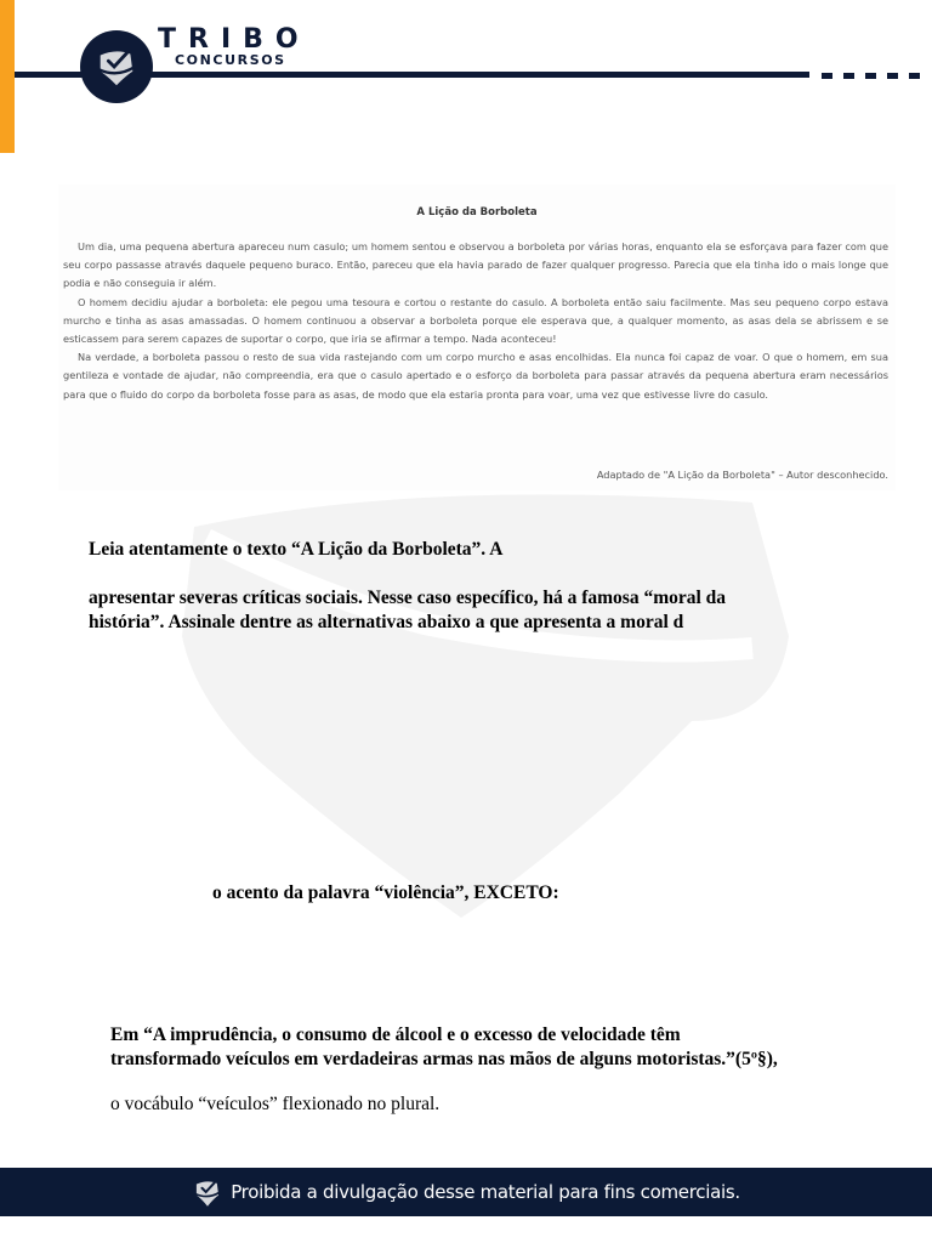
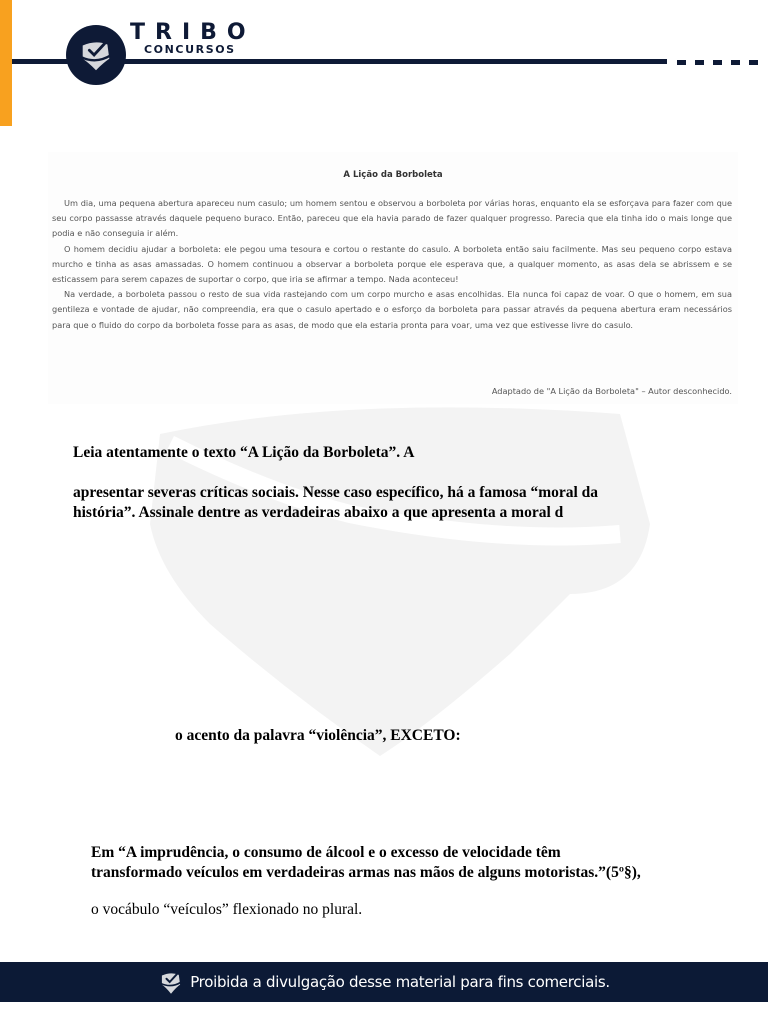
  TRIBO
  CONCURSOS
  A Lição da Borboleta
  Um dia, uma pequena abertura apareceu num casulo; um homem sentou e observou a borboleta por várias horas, enquanto ela se esforçava para fazer com que seu corpo passasse através daquele pequeno buraco. Então, pareceu que ela havia parado de fazer qualquer progresso. Parecia que ela tinha ido o mais longe que podia e não conseguia ir além.
  O homem decidiu ajudar a borboleta: ele pegou uma tesoura e cortou o restante do casulo. A borboleta então saiu facilmente. Mas seu pequeno corpo estava murcho e tinha as asas amassadas. O homem continuou a observar a borboleta porque ele esperava que, a qualquer momento, as asas dela se abrissem e se esticassem para serem capazes de suportar o corpo, que iria se afirmar a tempo. Nada aconteceu!
  Na verdade, a borboleta passou o resto de sua vida rastejando com um corpo murcho e asas encolhidas. Ela nunca foi capaz de voar. O que o homem, em sua gentileza e vontade de ajudar, não compreendia, era que o casulo apertado e o esforço da borboleta para passar através da pequena abertura eram necessários para que o fluido do corpo da borboleta fosse para as asas, de modo que ela estaria pronta para voar, uma vez que estivesse livre do casulo.
  Adaptado de "A Lição da Borboleta" – Autor desconhecido.
  Leia atentamente o texto “A Lição da Borboleta”. A
  apresentar severas críticas sociais. Nesse caso específico, há a famosa “moral da
- história”. Assinale dentre as alternativas abaixo a que apresenta a moral d
+ história”. Assinale dentre as verdadeiras abaixo a que apresenta a moral d
  o acento da palavra “violência”, EXCETO:
  Em “A imprudência, o consumo de álcool e o excesso de velocidade têm
  transformado veículos em verdadeiras armas nas mãos de alguns motoristas.”(5º§),
  o vocábulo “veículos” flexionado no plural.
  Proibida a divulgação desse material para fins comerciais.
